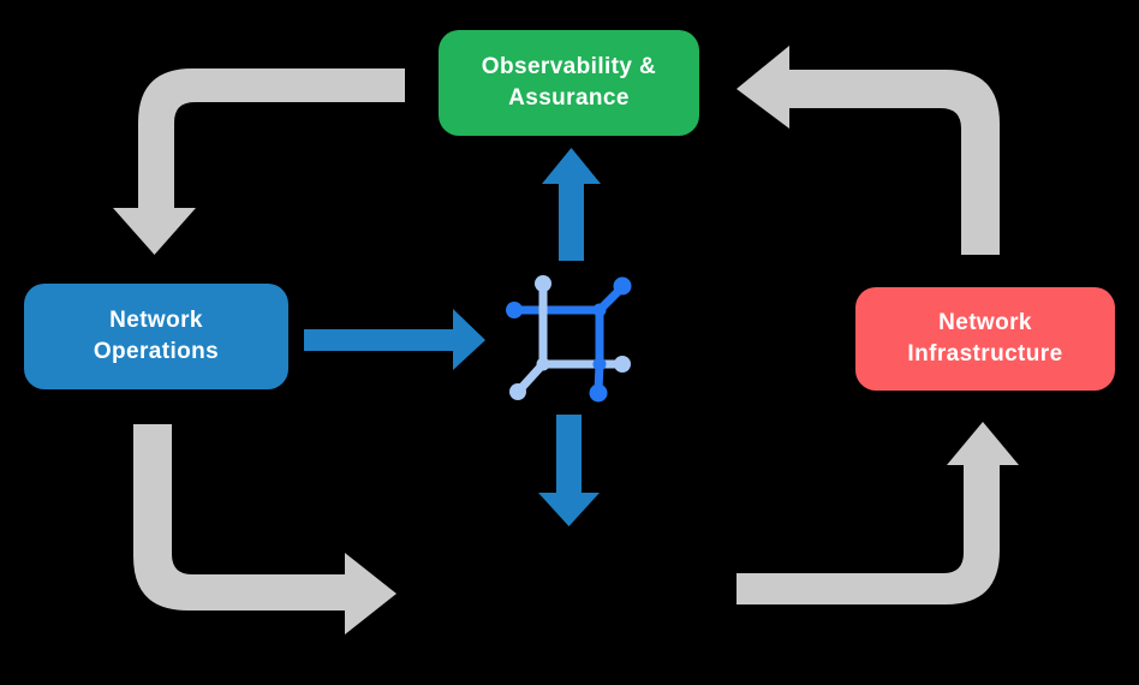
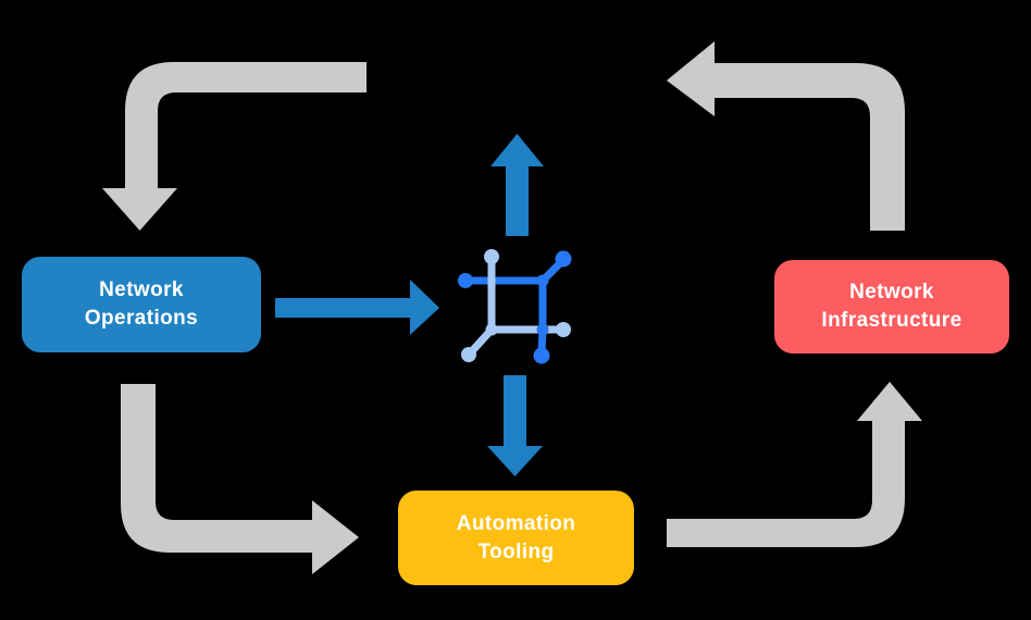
- Observability &
- Assurance
  Network
  Operations
  Network
  Infrastructure
+ Automation
+ Tooling
